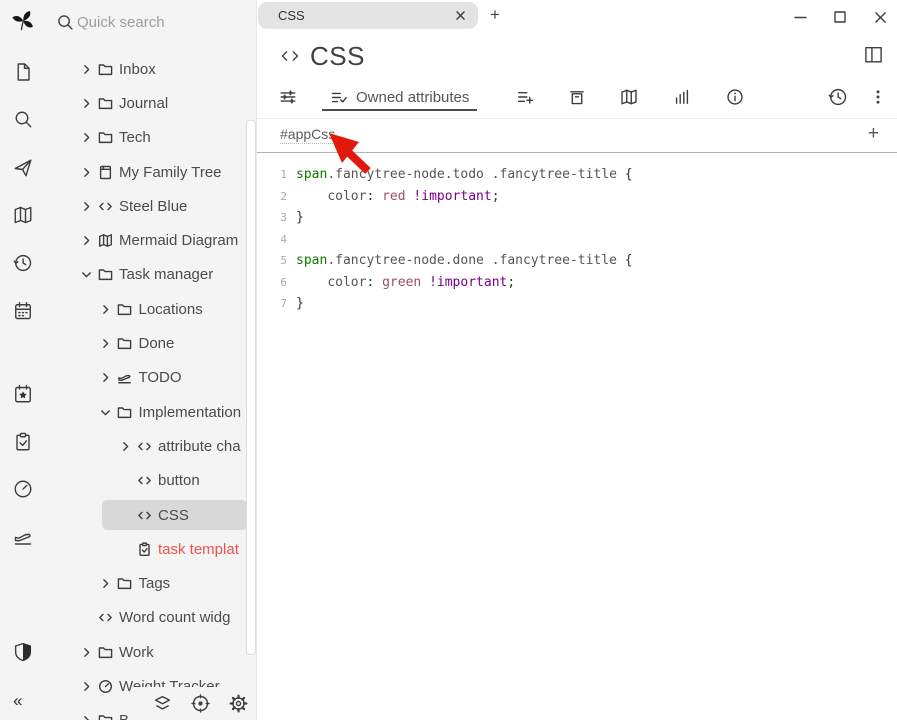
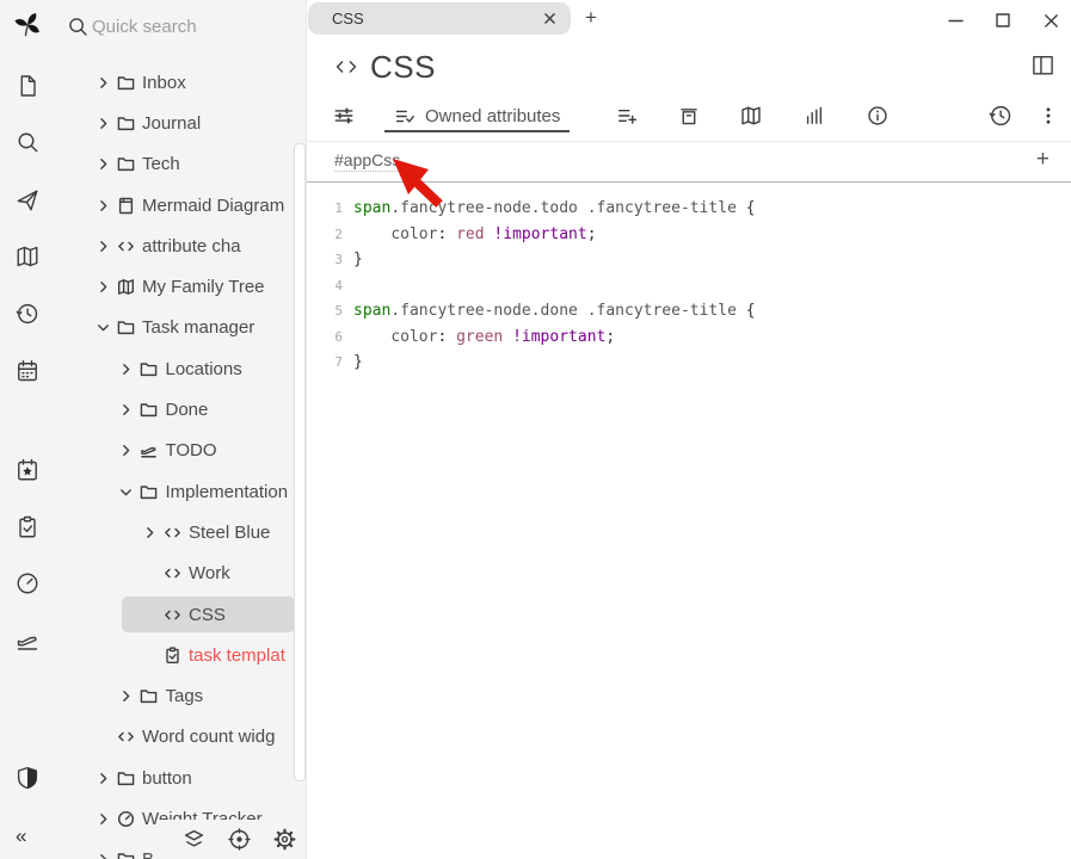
  «
  Quick search
  Inbox
  Journal
  Tech
- My Family Tree
+ Mermaid Diagram
- Steel Blue
+ attribute cha
- Mermaid Diagram
+ My Family Tree
  Task manager
  Locations
  Done
  TODO
  Implementation
- attribute cha
+ Steel Blue
- button
+ Work
  CSS
  task templat
  Tags
  Word count widg
- Work
+ button
  CSS
  +
  CSS
  Owned attributes
  #appCs
  +
  1
  span.fancytree-node.todo .fancytree-title {
  2
  color: red !important;
  3
  }
  4
  5
  span.fancytree-node.done .fancytree-title {
  6
  color: green !important;
  7
  }
